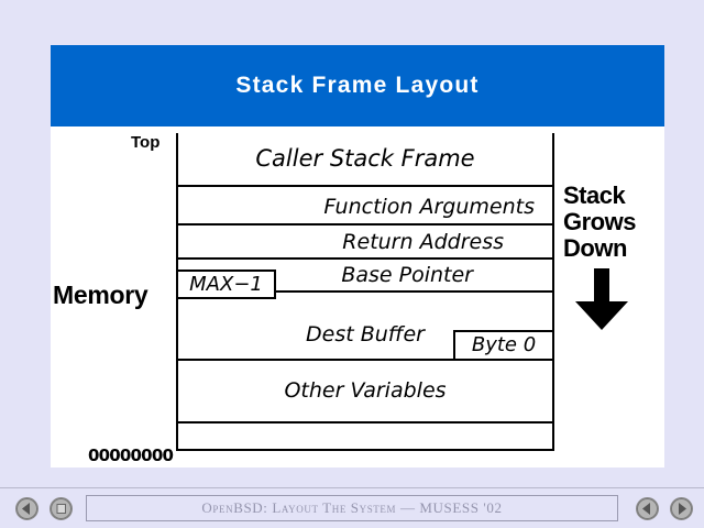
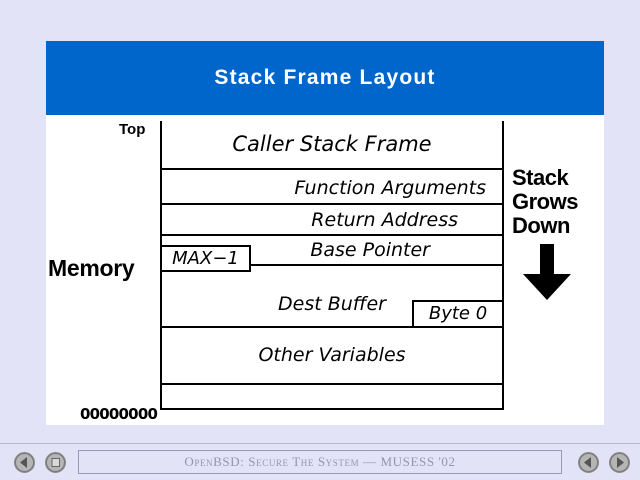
  Stack Frame Layout
  Top
  Memory
  00000000
  Stack
  Grows
  Down
  Caller Stack Frame
  Function Arguments
  Return Address
  Base Pointer
  MAX−1
  Dest Buffer
  Byte 0
  Other Variables
- OpenBSD: Layout The System — MUSESS '02
+ OpenBSD: Secure The System — MUSESS '02
